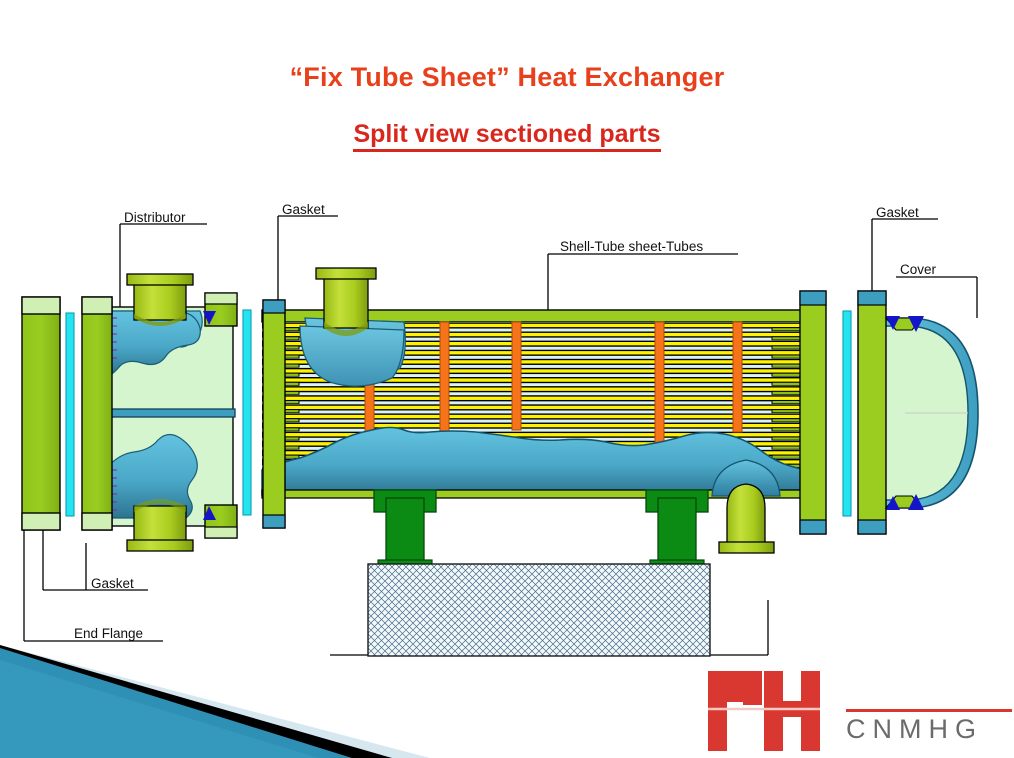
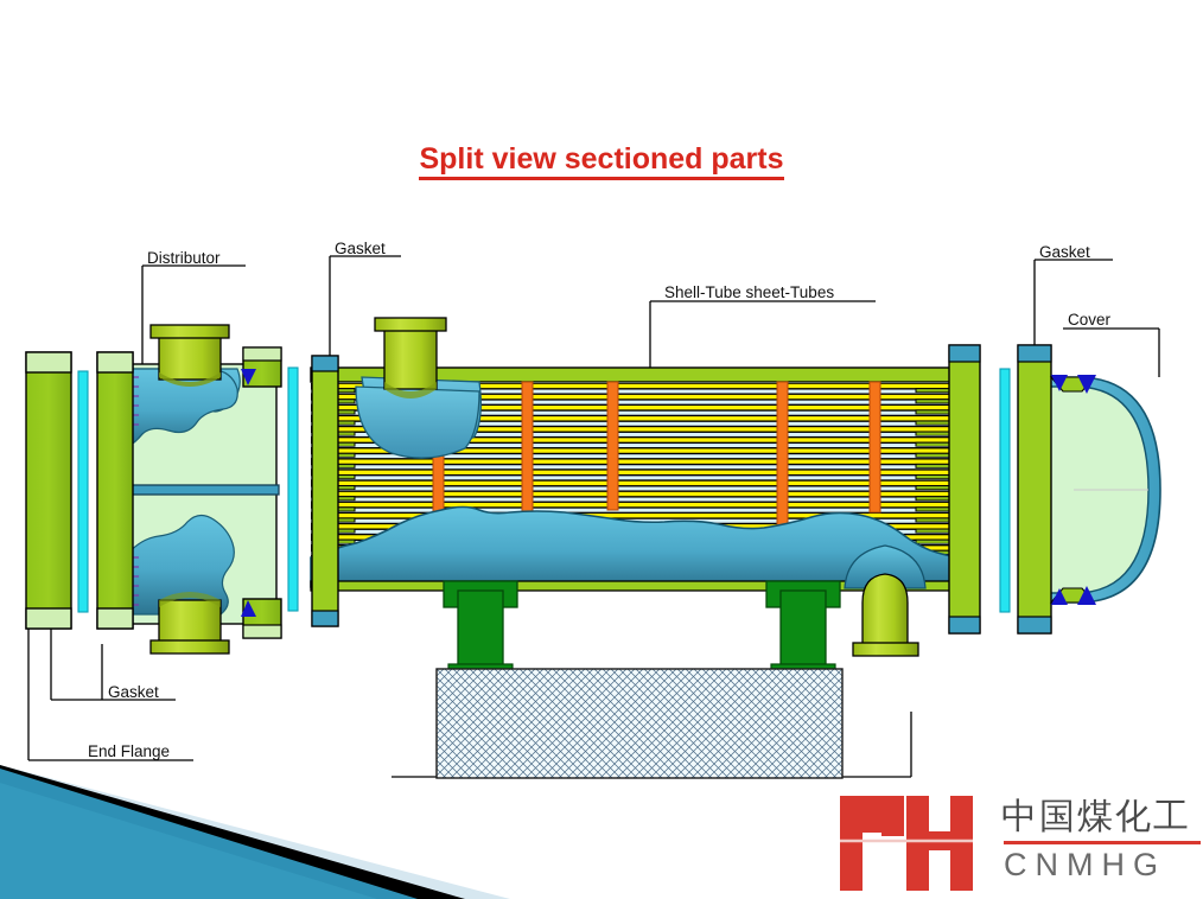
- “Fix Tube Sheet” Heat Exchanger
  Split view sectioned parts
  Distributor
  Gasket
  Shell-Tube sheet-Tubes
  Gasket
  Cover
  Gasket
  End Flange
+ 中国煤化工
  CNMHG
